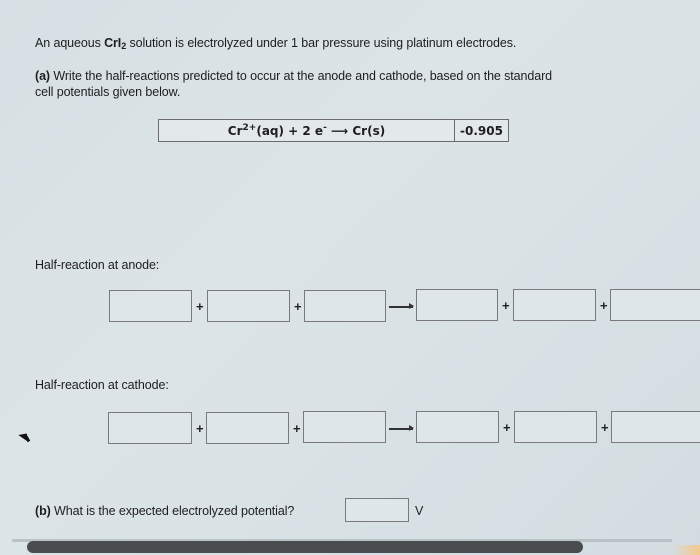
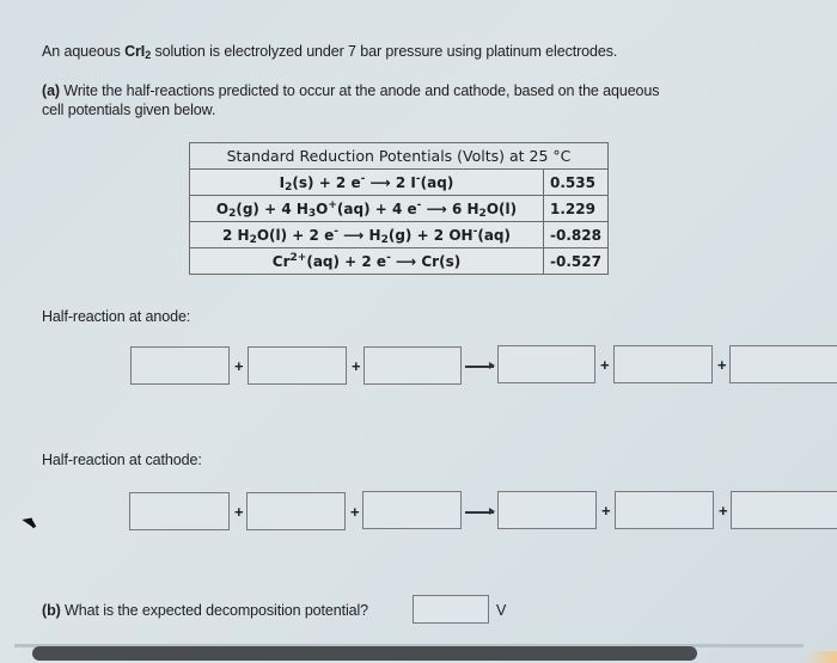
- An aqueous CrI2 solution is electrolyzed under 1 bar pressure using platinum electrodes.
+ An aqueous CrI2 solution is electrolyzed under 7 bar pressure using platinum electrodes.
- (a) Write the half-reactions predicted to occur at the anode and cathode, based on the standard
+ (a) Write the half-reactions predicted to occur at the anode and cathode, based on the aqueous
  cell potentials given below.
+ Standard Reduction Potentials (Volts) at 25 °C
+ I2(s) + 2 e- ⟶ 2 I-(aq)	0.535
+ O2(g) + 4 H3O+(aq) + 4 e- ⟶ 6 H2O(l)	1.229
+ 2 H2O(l) + 2 e- ⟶ H2(g) + 2 OH-(aq)	-0.828
- Cr2+(aq) + 2 e- ⟶ Cr(s)	-0.905
+ Cr2+(aq) + 2 e- ⟶ Cr(s)	-0.527
  Half-reaction at anode:
  +
  +
  +
  +
  Half-reaction at cathode:
  +
  +
  +
  +
- (b) What is the expected electrolyzed potential?
+ (b) What is the expected decomposition potential?
  V
